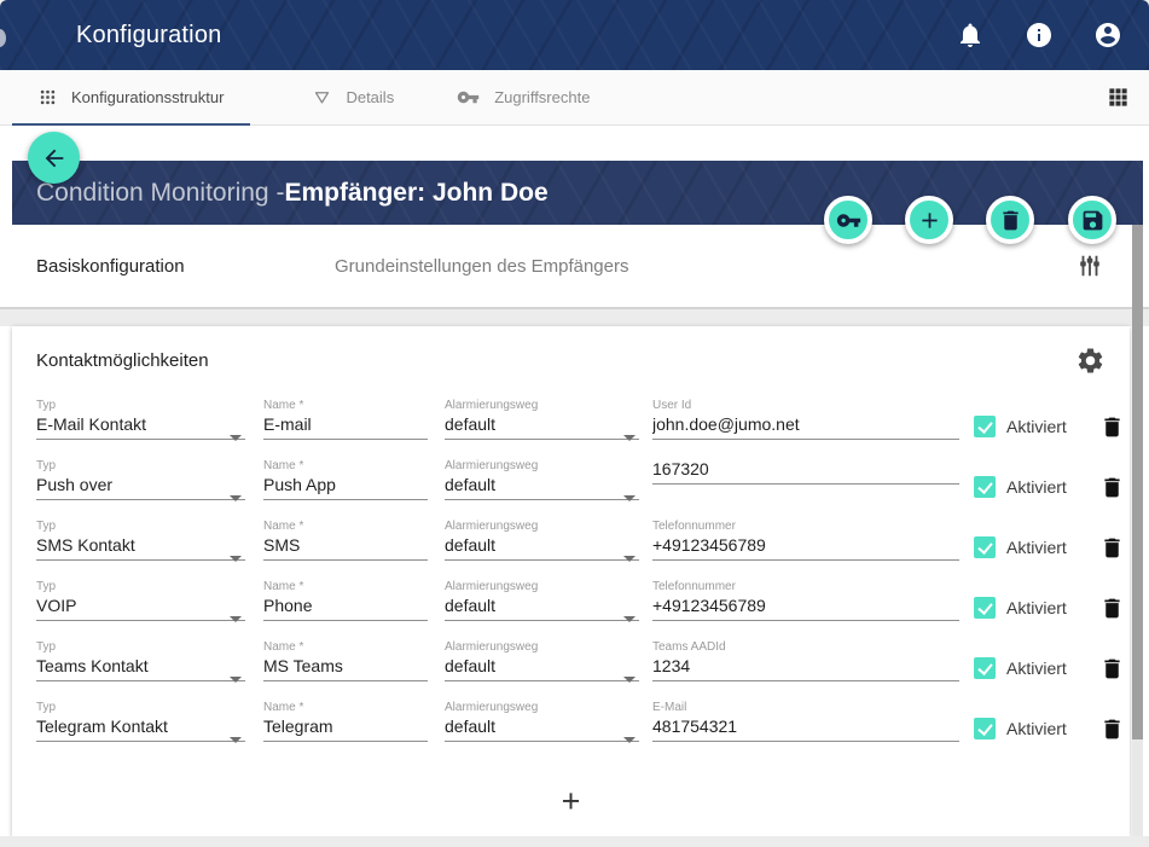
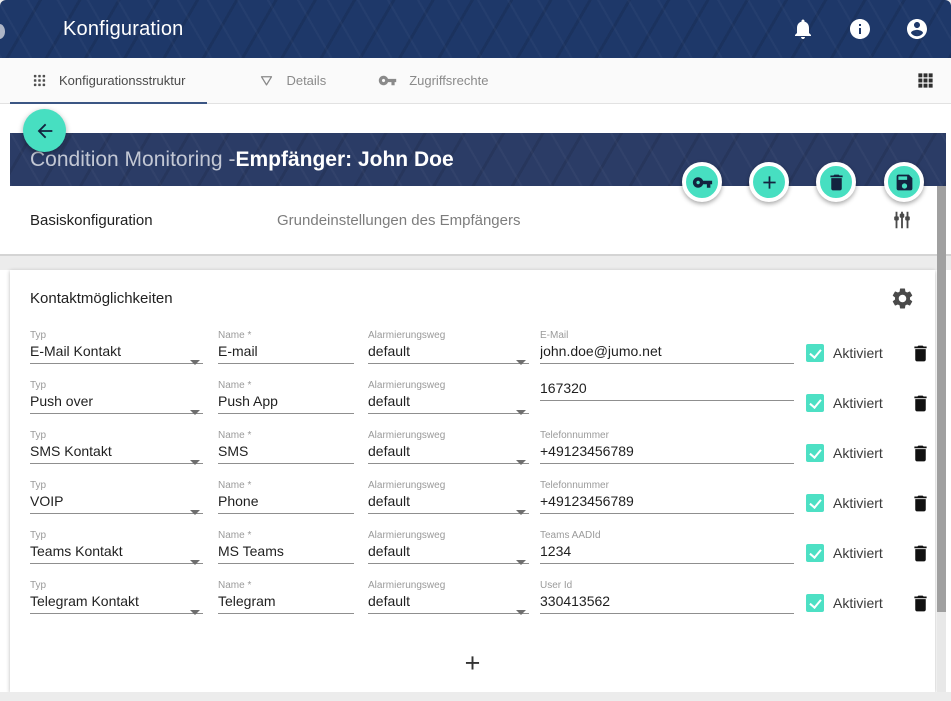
  Konfiguration
  Konfigurationsstruktur
  Details
  Zugriffsrechte
  Condition Monitoring -
  Empfänger: John Doe
  Basiskonfiguration
  Grundeinstellungen des Empfängers
  Kontaktmöglichkeiten
  Typ
  E-Mail Kontakt
  Name *
  E-mail
  Alarmierungsweg
  default
- User Id
+ E-Mail
  john.doe@jumo.net
  Aktiviert
  Typ
  Push over
  Name *
  Push App
  Alarmierungsweg
  default
  167320
  Aktiviert
  Typ
  SMS Kontakt
  Name *
  SMS
  Alarmierungsweg
  default
  Telefonnummer
  +49123456789
  Aktiviert
  Typ
  VOIP
  Name *
  Phone
  Alarmierungsweg
  default
  Telefonnummer
  +49123456789
  Aktiviert
  Typ
  Teams Kontakt
  Name *
  MS Teams
  Alarmierungsweg
  default
  Teams AADId
  1234
  Aktiviert
  Typ
  Telegram Kontakt
  Name *
  Telegram
  Alarmierungsweg
  default
- E-Mail
+ User Id
- 481754321
+ 330413562
  Aktiviert
  +
